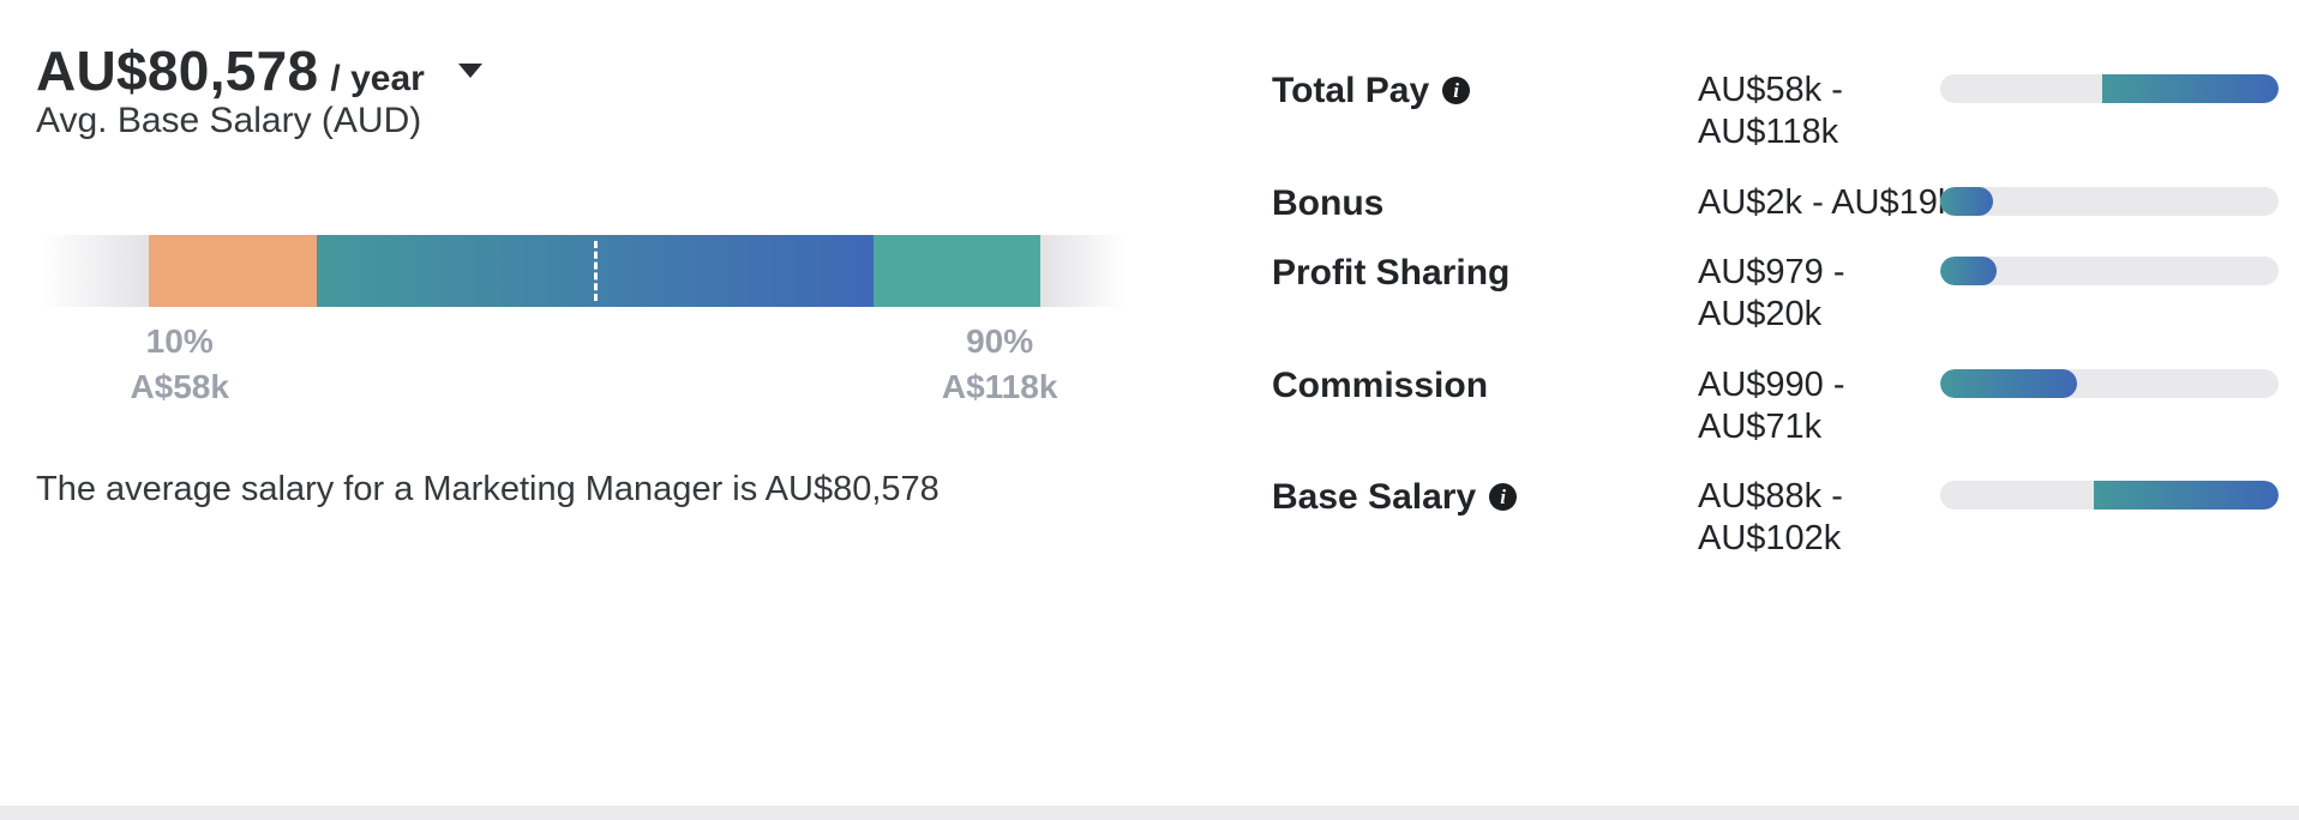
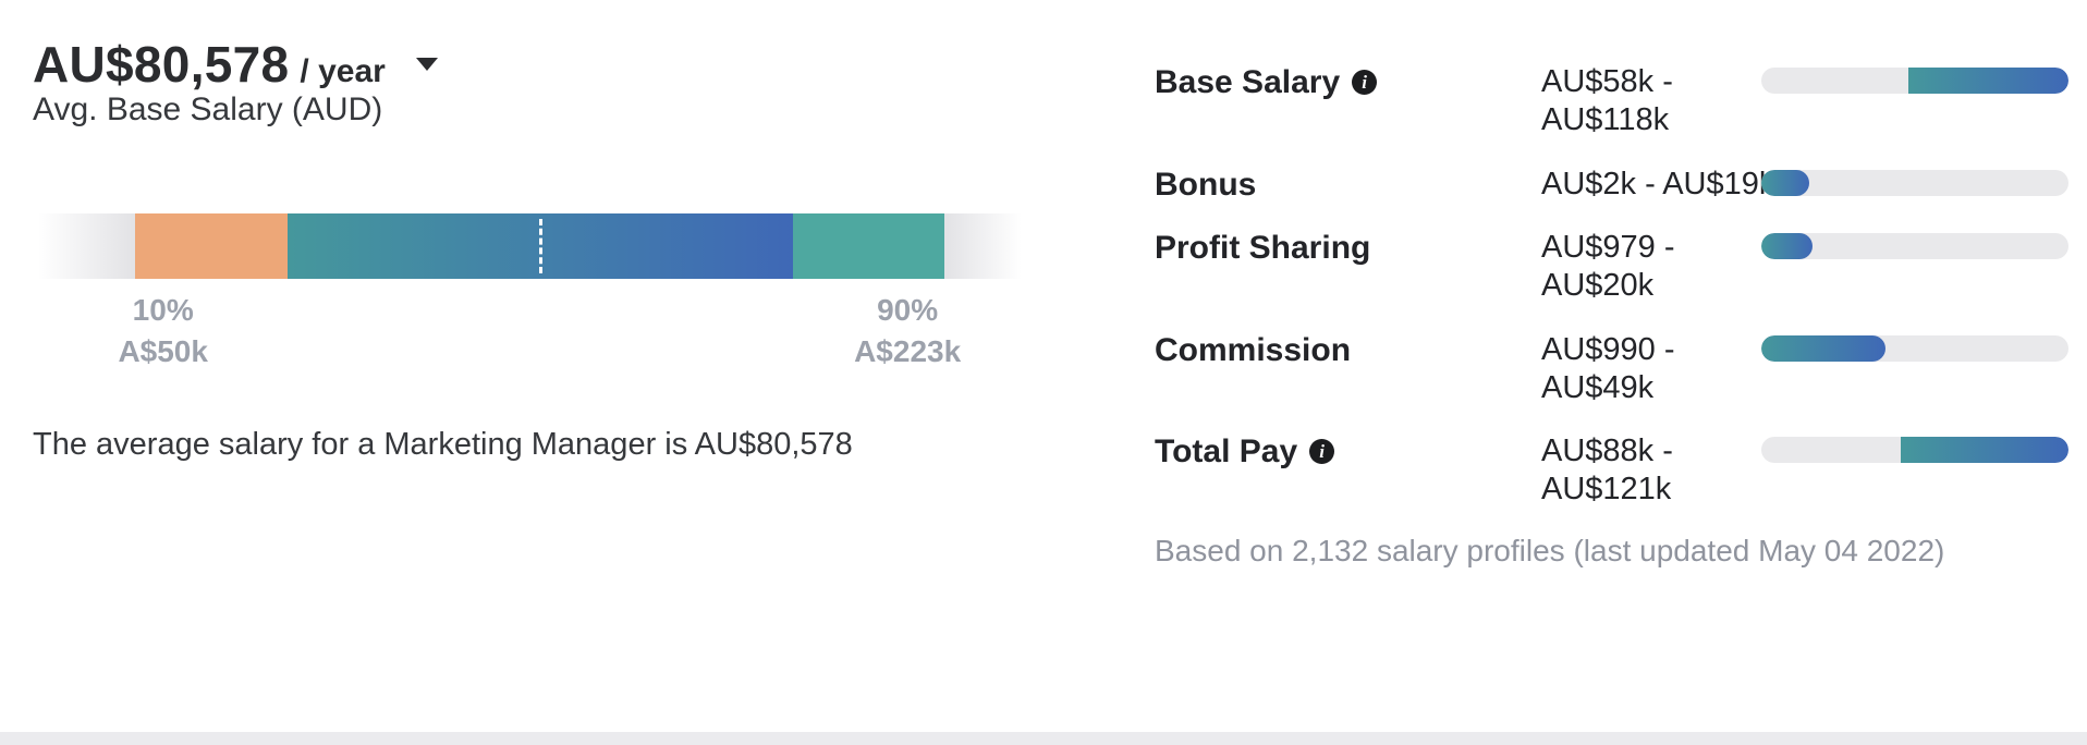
  AU$80,578
  / year
  Avg. Base Salary (AUD)
  10%
- A$58k
+ A$50k
  90%
- A$118k
+ A$223k
  The average salary for a Marketing Manager is AU$80,578
- Total Pay
+ Base Salary
  i
  AU$58k -
  AU$118k
  Bonus
  AU$2k - AU$19
  Profit Sharing
  AU$979 -
  AU$20k
  Commission
  AU$990 -
- AU$71k
+ AU$49k
- Base Salary
+ Total Pay
  i
  AU$88k -
- AU$102k
+ AU$121k
+ Based on 2,132 salary profiles (last updated May 04 2022)
